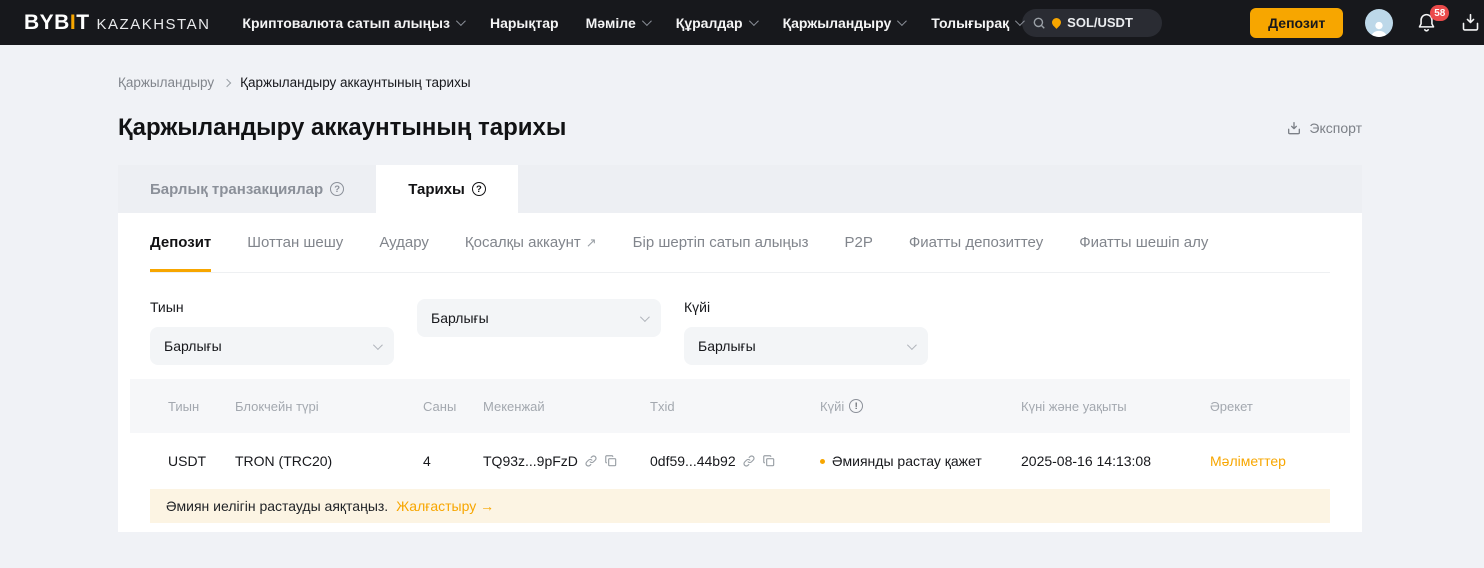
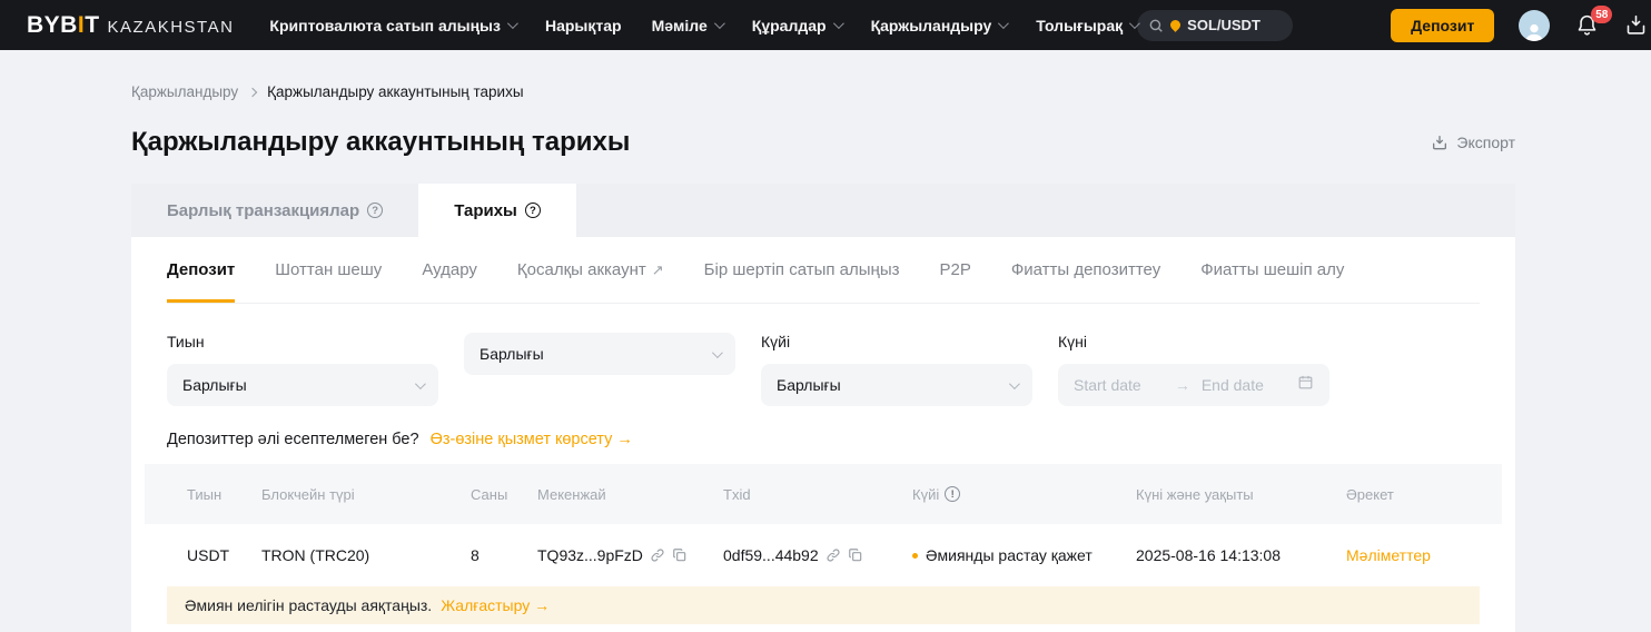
  BYBIT
  KAZAKHSTAN
  Криптовалюта сатып алыңыз
  Нарықтар
  Мәміле
  Құралдар
  Қаржыландыру
  Толығырақ
  SOL/USDT
  Депозит
  58
  Қаржыландыру
  Қаржыландыру аккаунтының тарихы
  Қаржыландыру аккаунтының тарихы
  Экспорт
  Барлық транзакциялар
  ?
  Тарихы
  ?
  Депозит
  Шоттан шешу
  Аудару
  Қосалқы аккаунт
  ↗
  Бір шертіп сатып алыңыз
  P2P
  Фиатты депозиттеу
  Фиатты шешіп алу
  Тиын
  Барлығы
  Барлығы
  Күйі
  Барлығы
+ Күні
+ Start date
+ →
+ End date
+ Депозиттер әлі есептелмеген бе?
+ Өз-өзіне қызмет көрсету →
  Тиын
  Блокчейн түрі
  Саны
  Мекенжай
  Txid
  Күйі
  !
  Күні және уақыты
  Әрекет
  USDT
  TRON (TRC20)
- 4
+ 8
  TQ93z...9pFzD
  0df59...44b92
  Әмиянды растау қажет
  2025-08-16 14:13:08
  Мәліметтер
  Әмиян иелігін растауды аяқтаңыз.
  Жалғастыру →
